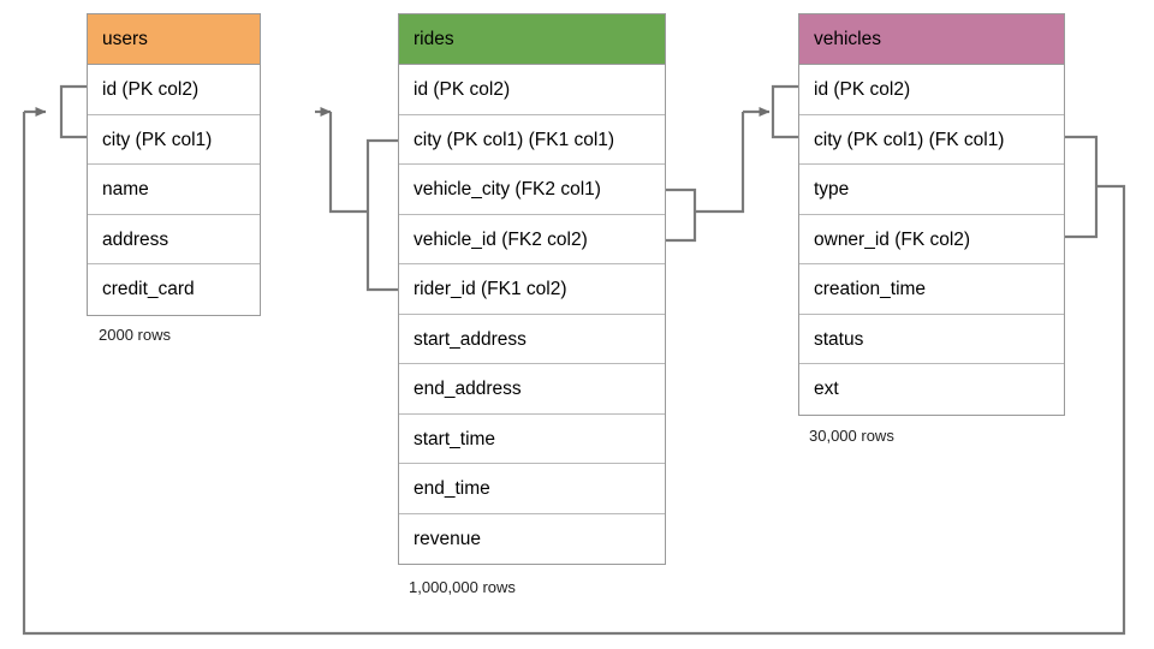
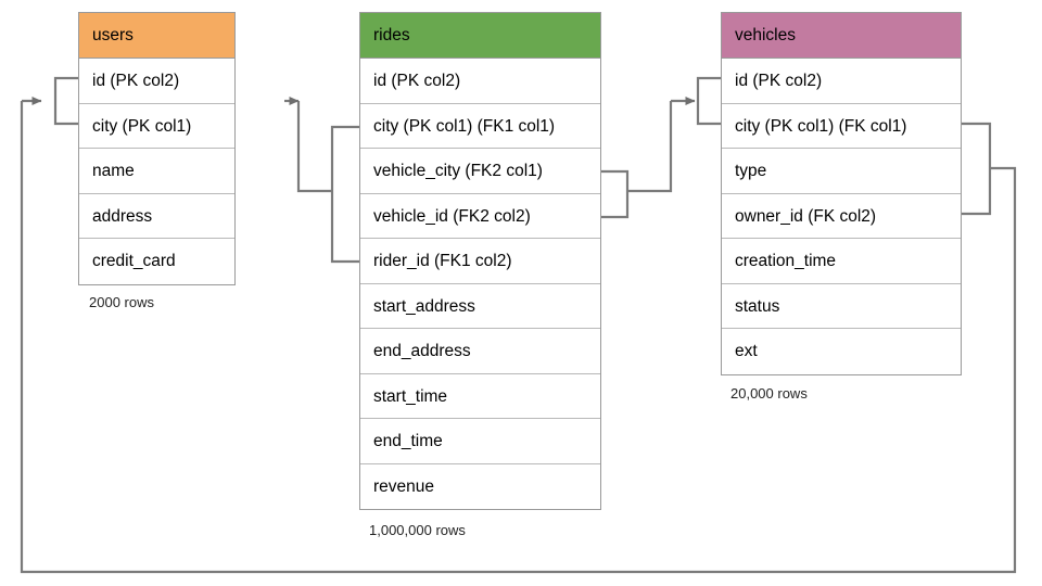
  users
  id (PK col2)
  city (PK col1)
  name
  address
  credit_card
  2000 rows
  rides
  id (PK col2)
  city (PK col1) (FK1 col1)
  vehicle_city (FK2 col1)
  vehicle_id (FK2 col2)
  rider_id (FK1 col2)
  start_address
  end_address
  start_time
  end_time
  revenue
  1,000,000 rows
  vehicles
  id (PK col2)
  city (PK col1) (FK col1)
  type
  owner_id (FK col2)
  creation_time
  status
  ext
- 30,000 rows
+ 20,000 rows
